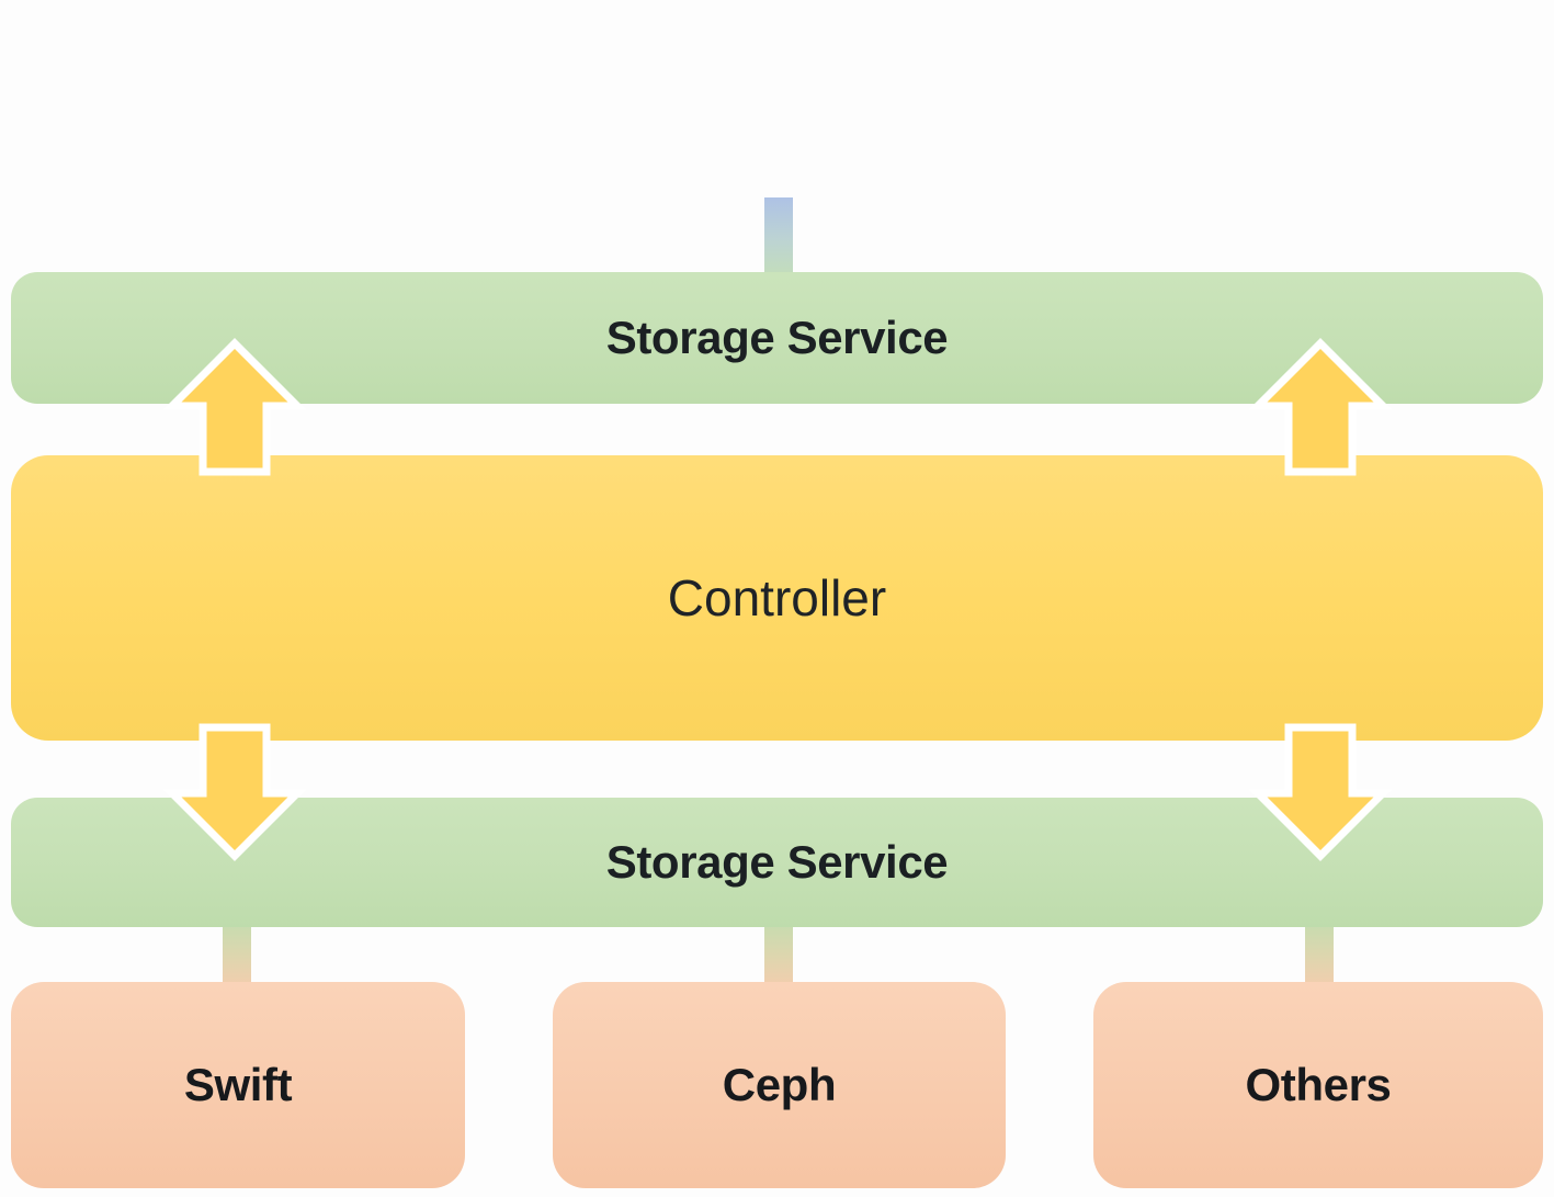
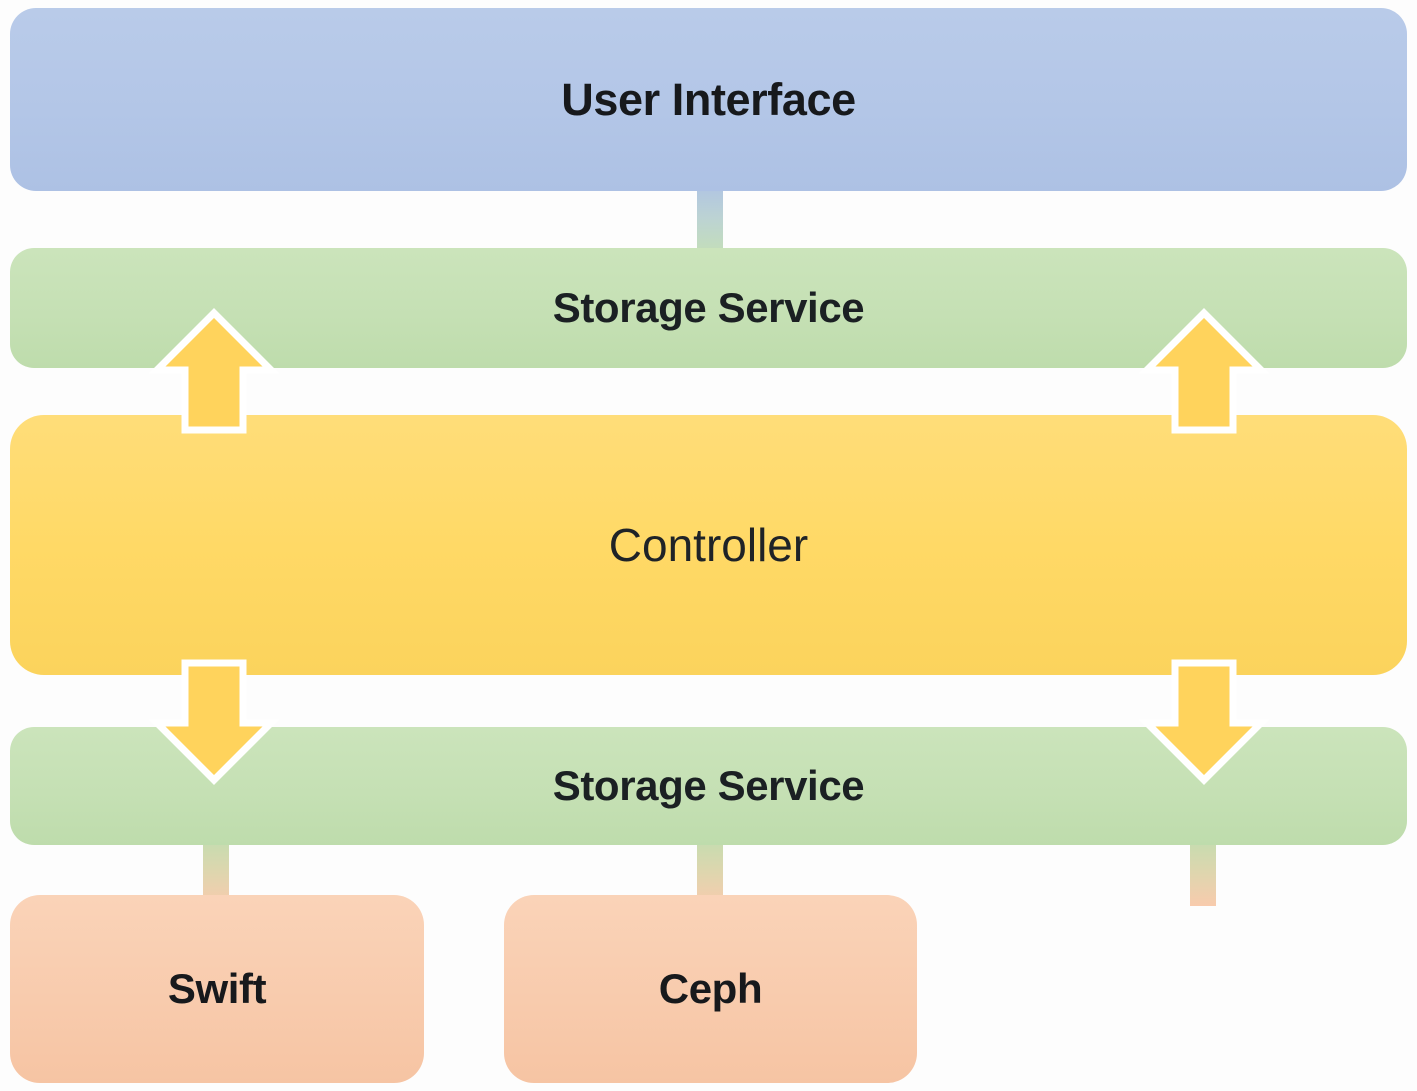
+ User Interface
  Storage Service
  Controller
  Storage Service
  Swift
  Ceph
- Others
